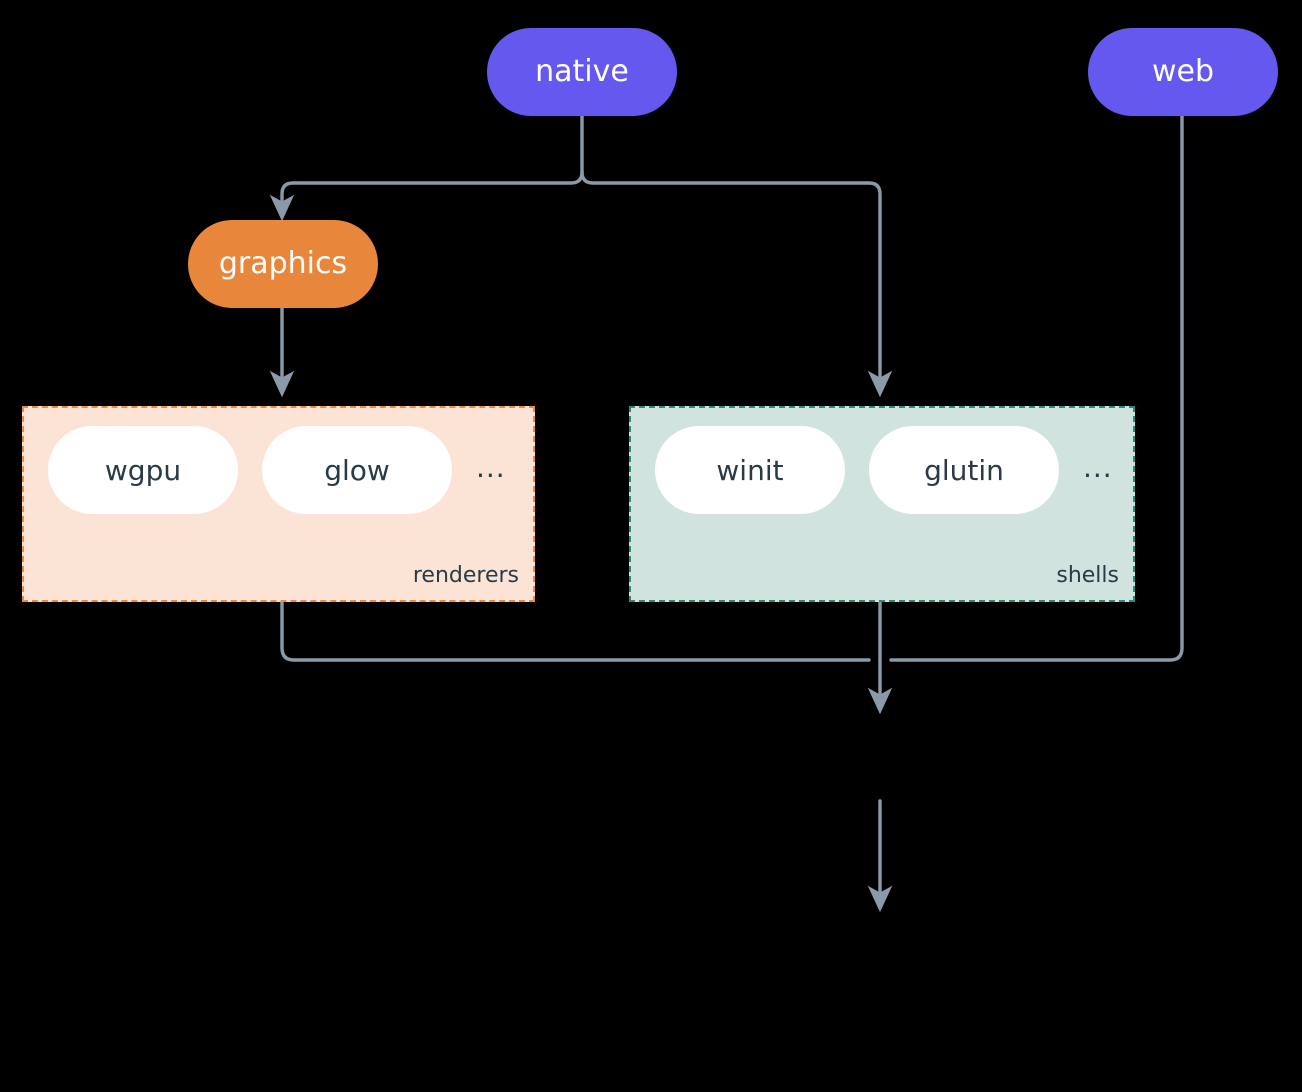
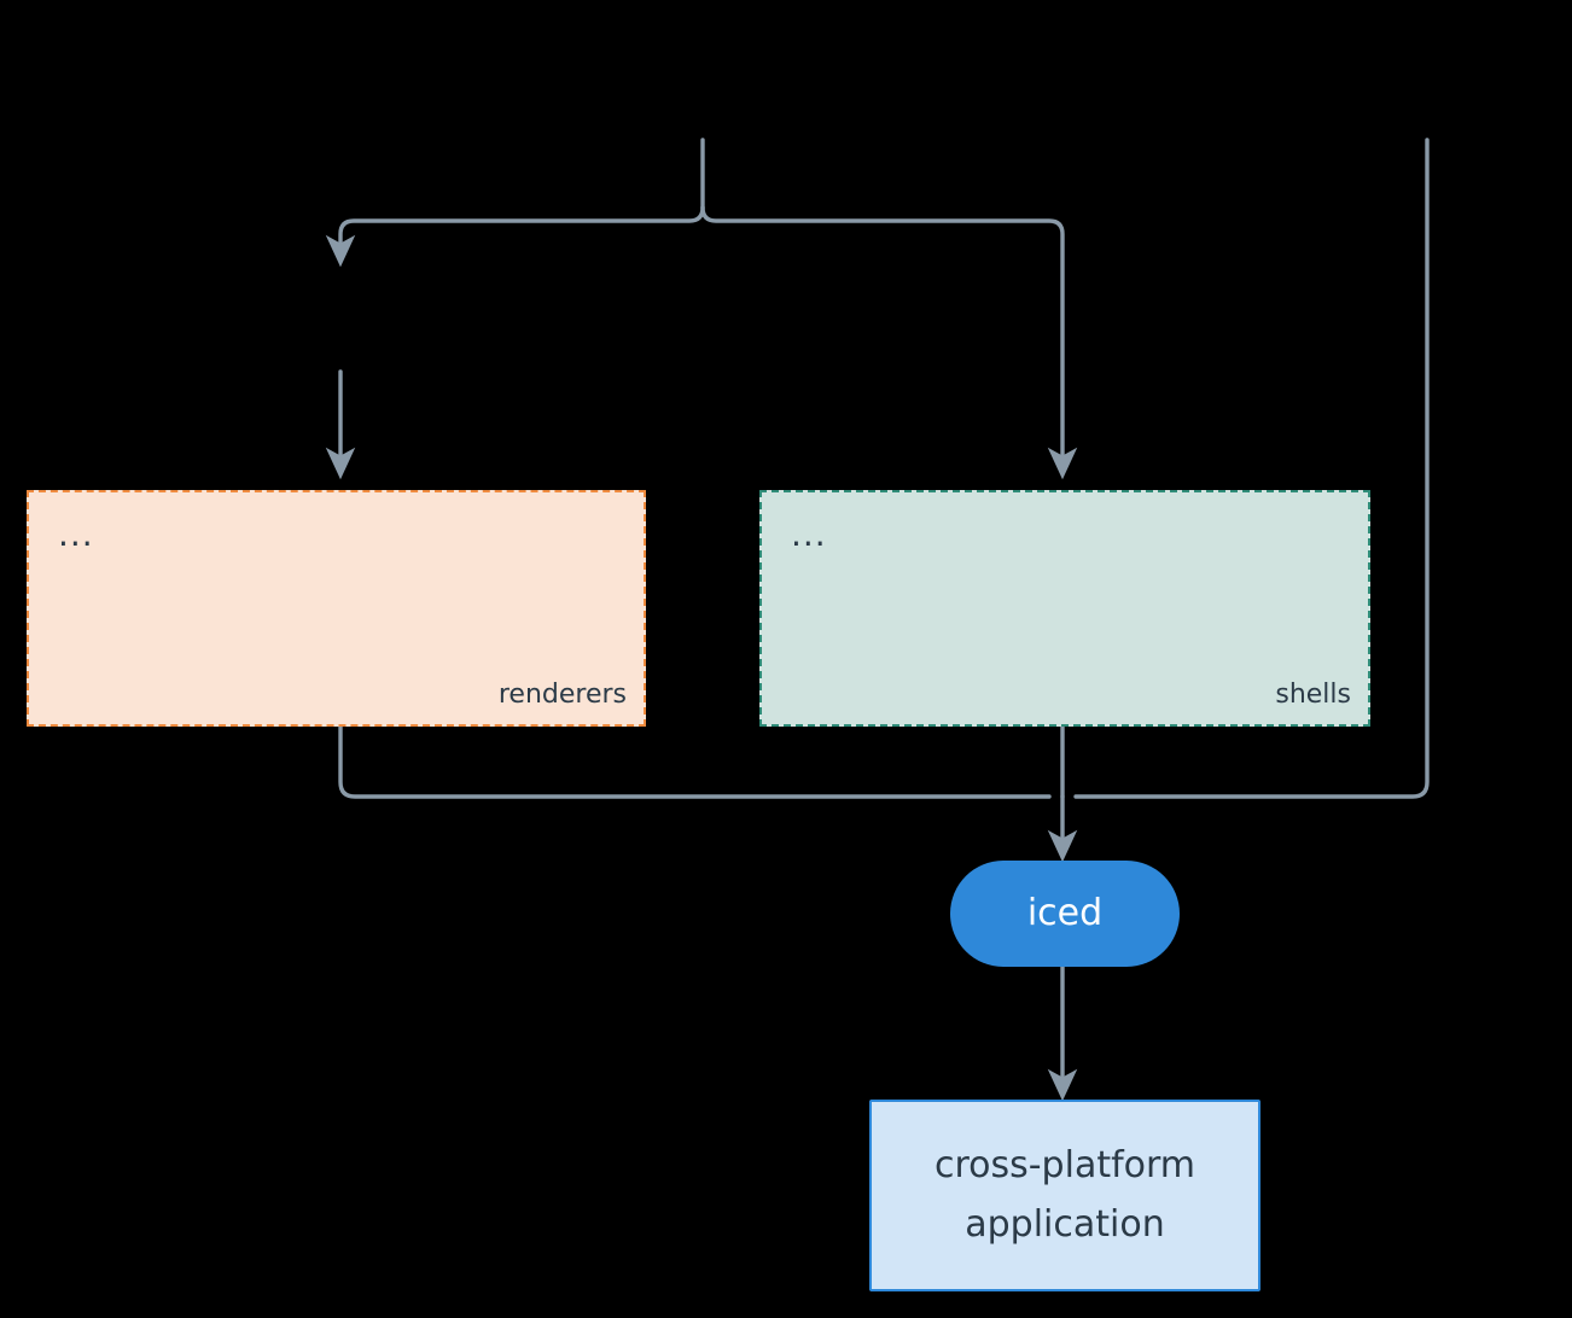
- native
- web
- graphics
- wgpu
- glow
  ...
  renderers
- winit
- glutin
  ...
  shells
+ iced
+ cross-platform
+ application
